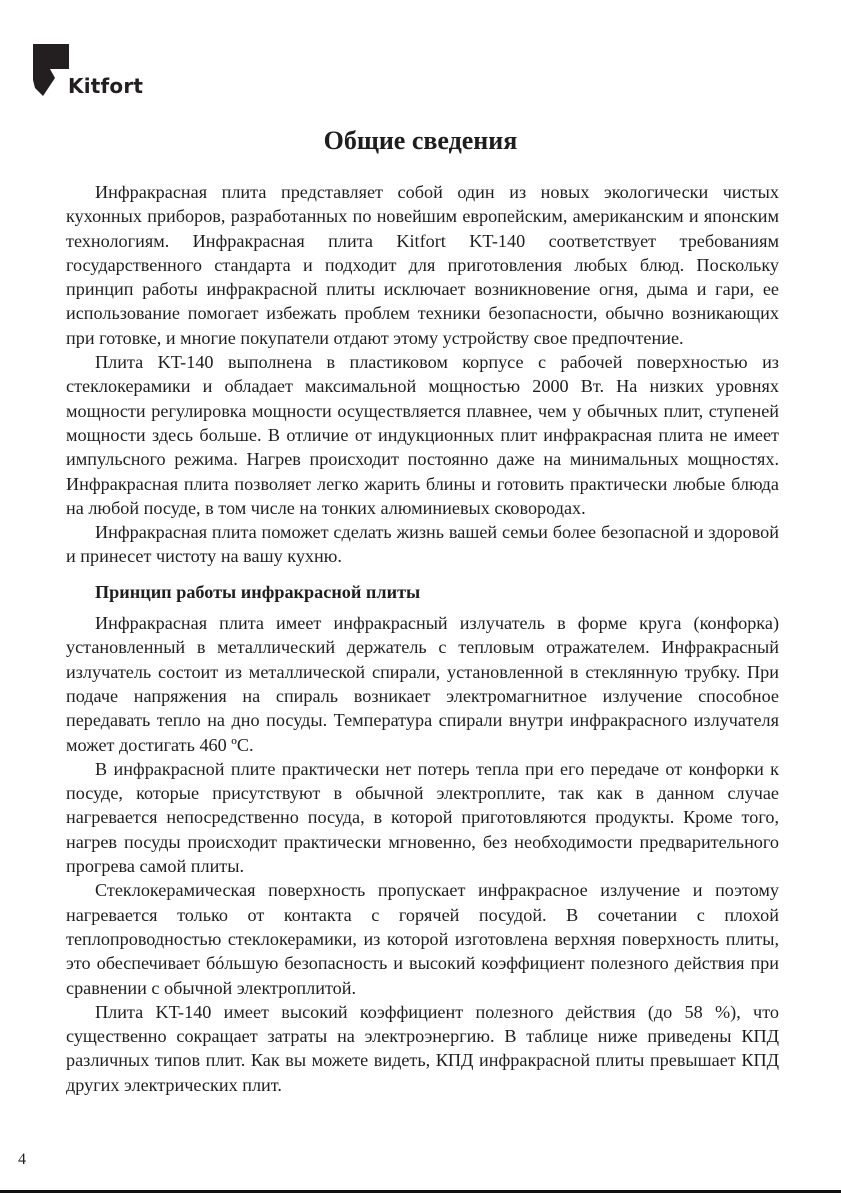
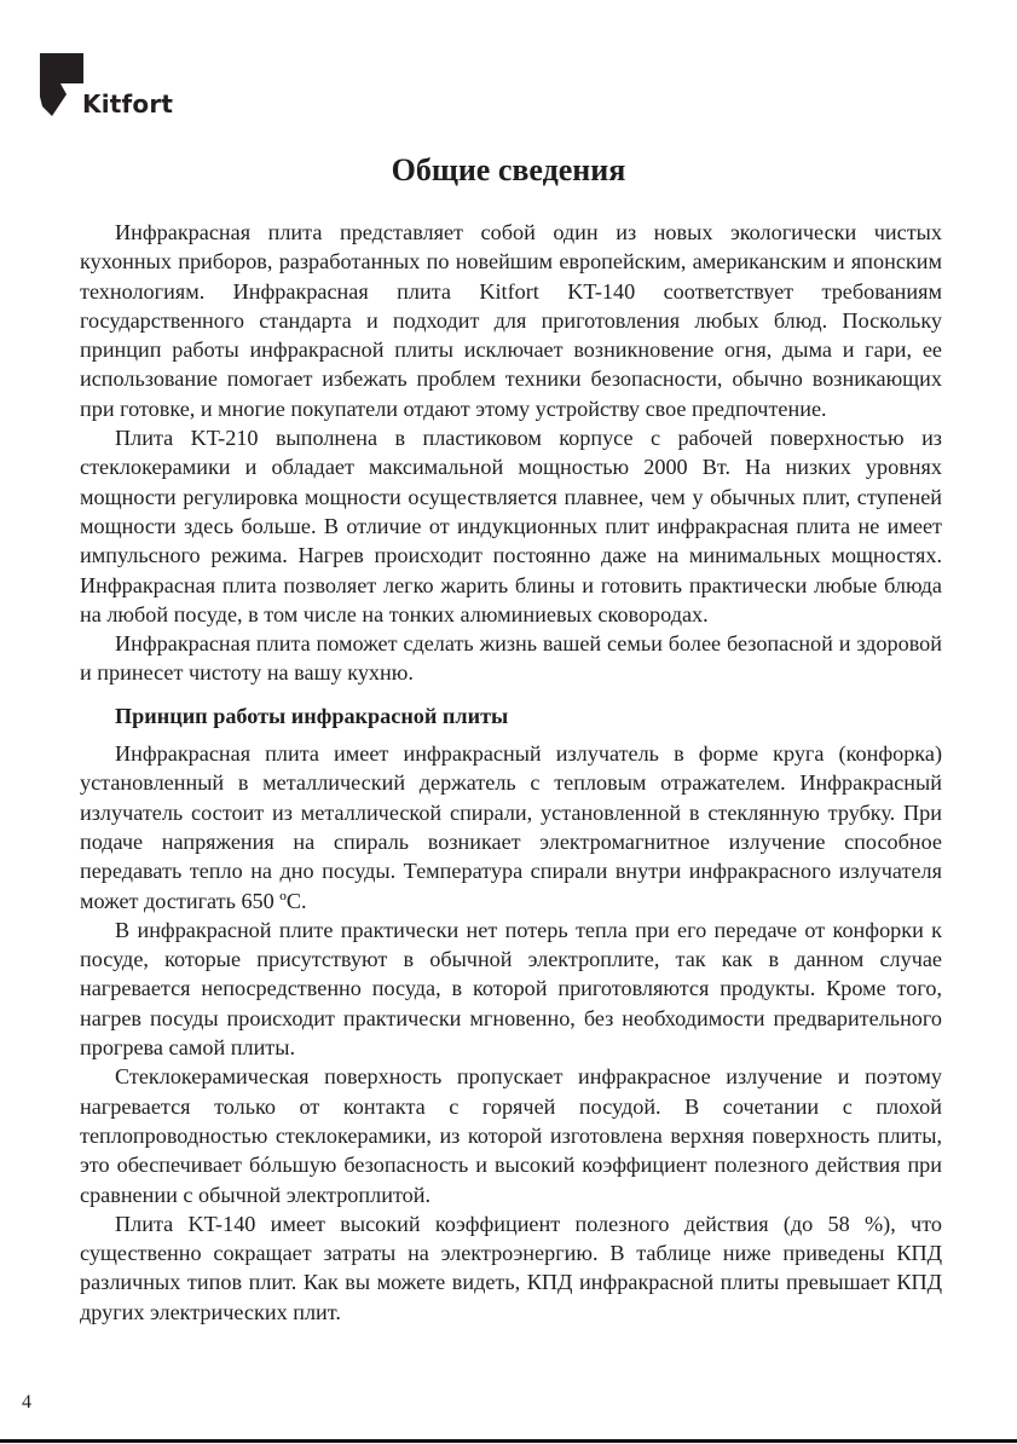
  Kitfort
  Общие сведения
  Инфракрасная плита представляет собой один из новых экологически чистых кухонных приборов, разработанных по новейшим европейским, американским и японским технологиям. Инфракрасная плита Kitfort KT-140 соответствует требованиям государственного стандарта и подходит для приготовления любых блюд. Поскольку принцип работы инфракрасной плиты исключает возникновение огня, дыма и гари, ее использование помогает избежать проблем техники безопасности, обычно возникающих при готовке, и многие покупатели отдают этому устройству свое предпочтение.
- Плита KT-140 выполнена в пластиковом корпусе с рабочей поверхностью из стеклокерамики и обладает максимальной мощностью 2000 Вт. На низких уровнях мощности регулировка мощности осуществляется плавнее, чем у обычных плит, ступеней мощности здесь больше. В отличие от индукционных плит инфракрасная плита не имеет импульсного режима. Нагрев происходит постоянно даже на минимальных мощностях. Инфракрасная плита позволяет легко жарить блины и готовить практически любые блюда на любой посуде, в том числе на тонких алюминиевых сковородах.
+ Плита KT-210 выполнена в пластиковом корпусе с рабочей поверхностью из стеклокерамики и обладает максимальной мощностью 2000 Вт. На низких уровнях мощности регулировка мощности осуществляется плавнее, чем у обычных плит, ступеней мощности здесь больше. В отличие от индукционных плит инфракрасная плита не имеет импульсного режима. Нагрев происходит постоянно даже на минимальных мощностях. Инфракрасная плита позволяет легко жарить блины и готовить практически любые блюда на любой посуде, в том числе на тонких алюминиевых сковородах.
  Инфракрасная плита поможет сделать жизнь вашей семьи более безопасной и здоровой и принесет чистоту на вашу кухню.
  Принцип работы инфракрасной плиты
- Инфракрасная плита имеет инфракрасный излучатель в форме круга (конфорка) установленный в металлический держатель с тепловым отражателем. Инфракрасный излучатель состоит из металлической спирали, установленной в стеклянную трубку. При подаче напряжения на спираль возникает электромагнитное излучение способное передавать тепло на дно посуды. Температура спирали внутри инфракрасного излучателя может достигать 460 ºC.
+ Инфракрасная плита имеет инфракрасный излучатель в форме круга (конфорка) установленный в металлический держатель с тепловым отражателем. Инфракрасный излучатель состоит из металлической спирали, установленной в стеклянную трубку. При подаче напряжения на спираль возникает электромагнитное излучение способное передавать тепло на дно посуды. Температура спирали внутри инфракрасного излучателя может достигать 650 ºC.
  В инфракрасной плите практически нет потерь тепла при его передаче от конфорки к посуде, которые присутствуют в обычной электроплите, так как в данном случае нагревается непосредственно посуда, в которой приготовляются продукты. Кроме того, нагрев посуды происходит практически мгновенно, без необходимости предварительного прогрева самой плиты.
  Стеклокерамическая поверхность пропускает инфракрасное излучение и поэтому нагревается только от контакта с горячей посудой. В сочетании с плохой теплопроводностью стеклокерамики, из которой изготовлена верхняя поверхность плиты, это обеспечивает бóльшую безопасность и высокий коэффициент полезного действия при сравнении с обычной электроплитой.
  Плита KT-140 имеет высокий коэффициент полезного действия (до 58 %), что существенно сокращает затраты на электроэнергию. В таблице ниже приведены КПД различных типов плит. Как вы можете видеть, КПД инфракрасной плиты превышает КПД других электрических плит.
  4
